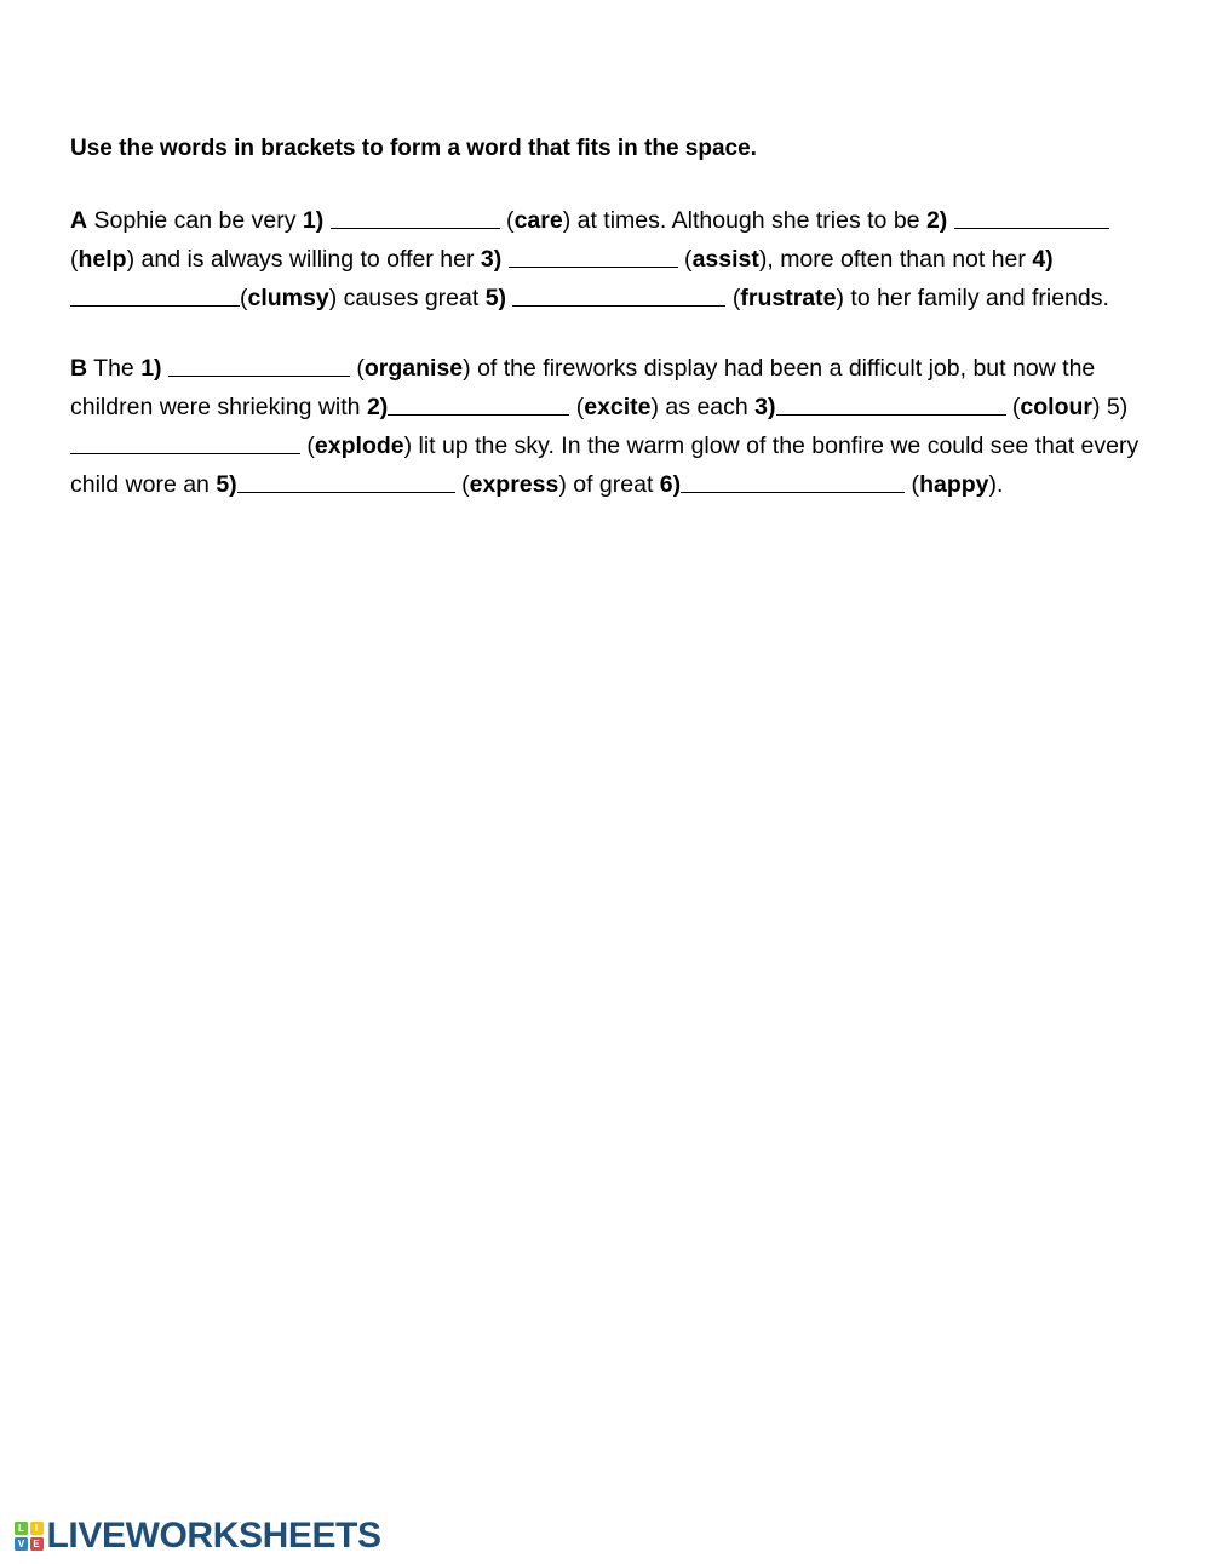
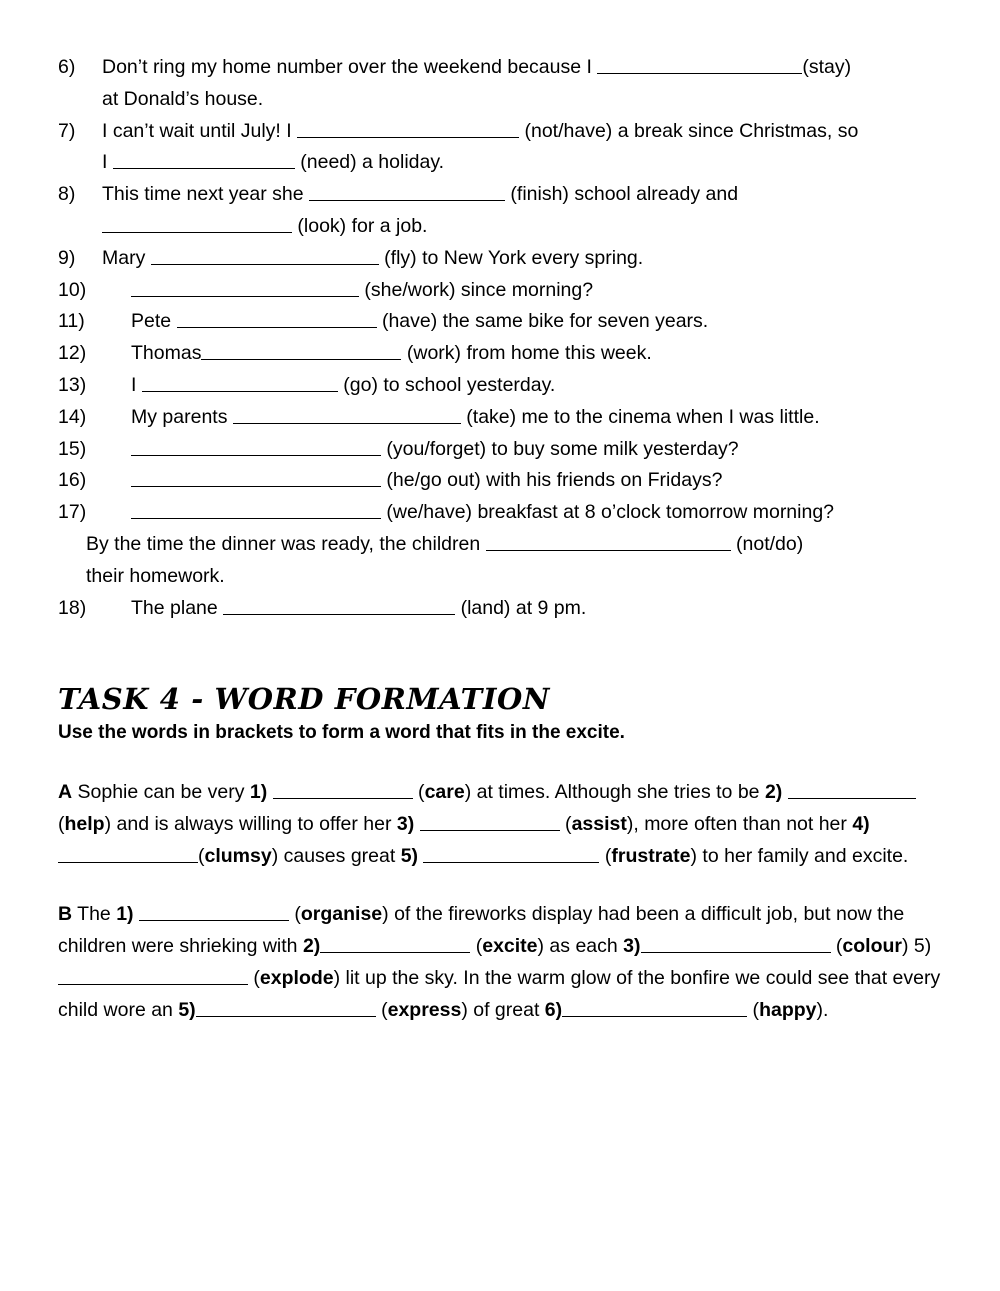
+ 6)
+ Don’t ring my home number over the weekend because I (stay)
+ at Donald’s house.
+ 7)
+ I can’t wait until July! I (not/have) a break since Christmas, so
+ I (need) a holiday.
+ 8)
+ This time next year she (finish) school already and
+ (look) for a job.
+ 9)
+ Mary (fly) to New York every spring.
+ 10)
+ (she/work) since morning?
+ 11)
+ Pete (have) the same bike for seven years.
+ 12)
+ Thomas (work) from home this week.
+ 13)
+ I (go) to school yesterday.
+ 14)
+ My parents (take) me to the cinema when I was little.
+ 15)
+ (you/forget) to buy some milk yesterday?
+ 16)
+ (he/go out) with his friends on Fridays?
+ 17)
+ (we/have) breakfast at 8 o’clock tomorrow morning?
+ By the time the dinner was ready, the children (not/do)
+ their homework.
+ 18)
+ The plane (land) at 9 pm.
+ TASK 4 - WORD FORMATION
- Use the words in brackets to form a word that fits in the space.
+ Use the words in brackets to form a word that fits in the excite.
- A Sophie can be very 1) (care) at times. Although she tries to be 2) (help) and is always willing to offer her 3) (assist), more often than not her 4)(clumsy) causes great 5) (frustrate) to her family and friends.
+ A Sophie can be very 1) (care) at times. Although she tries to be 2) (help) and is always willing to offer her 3) (assist), more often than not her 4)(clumsy) causes great 5) (frustrate) to her family and excite.
  B The 1) (organise) of the fireworks display had been a difficult job, but now the children were shrieking with 2) (excite) as each 3) (colour) 5) (explode) lit up the sky. In the warm glow of the bonfire we could see that every child wore an 5) (express) of great 6) (happy).
- L
- I
- V
- E
- LIVEWORKSHEETS
